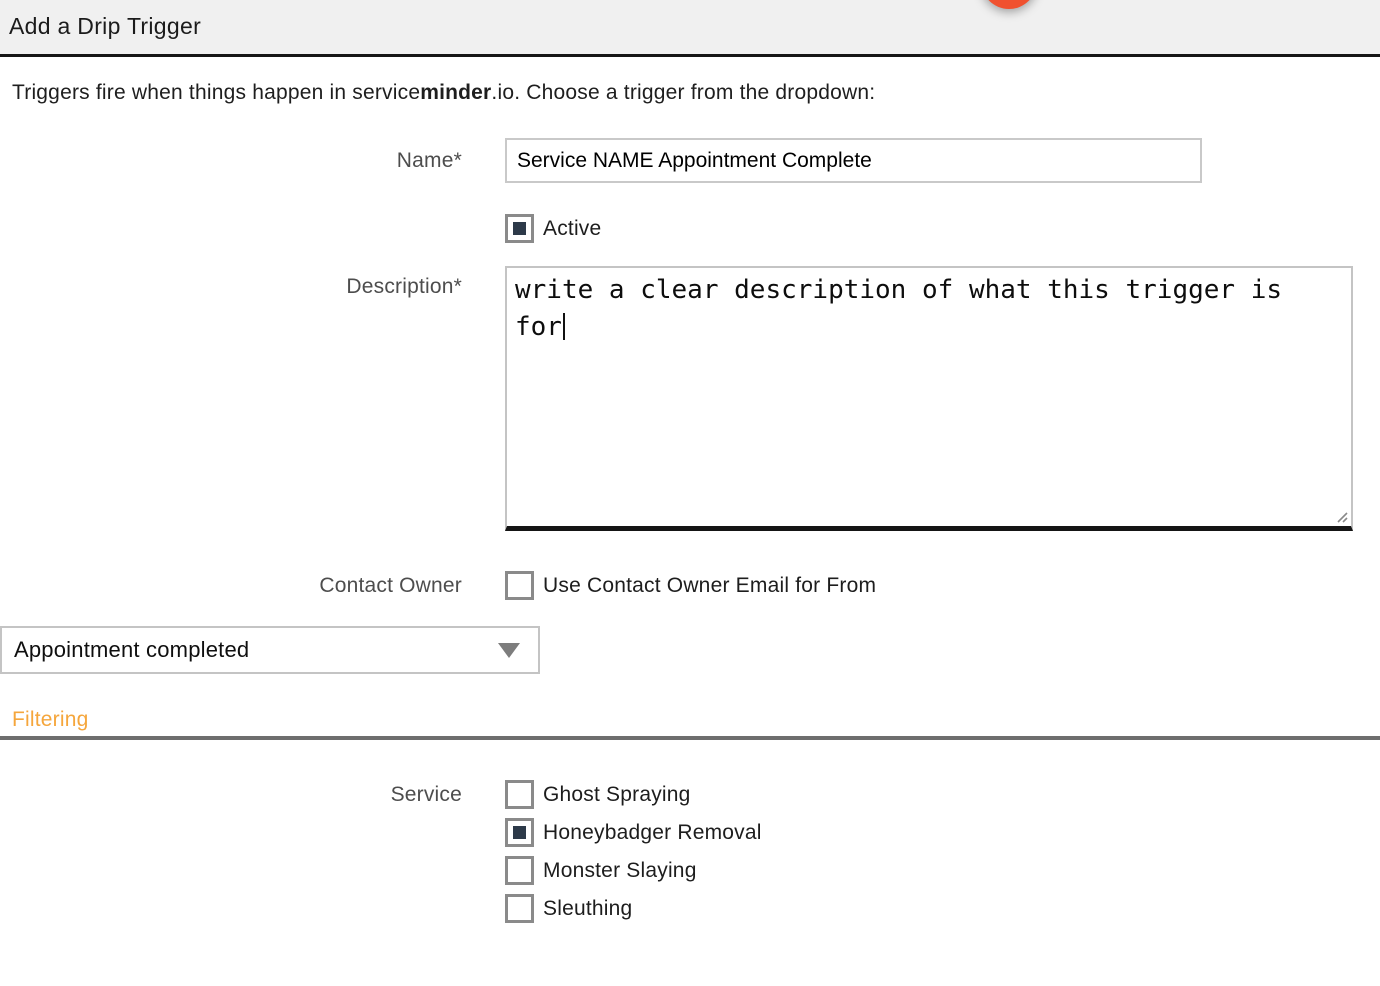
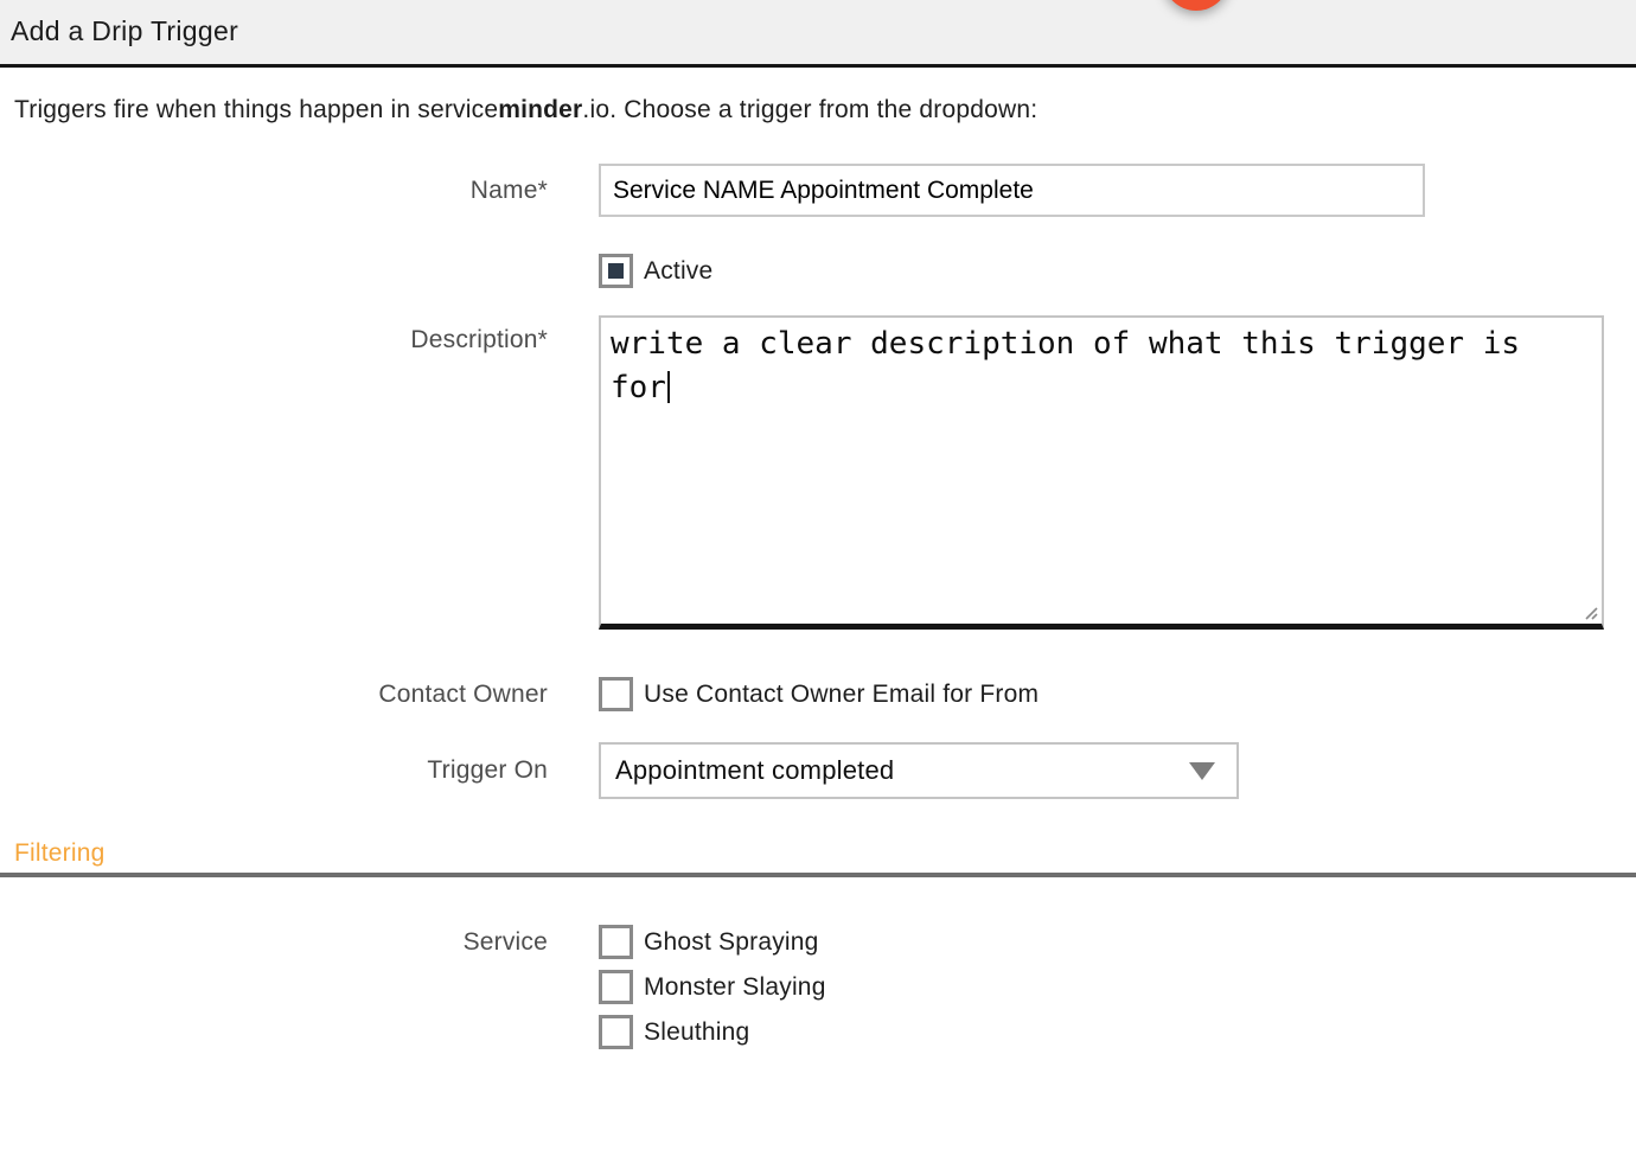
  Add a Drip Trigger
  Triggers fire when things happen in serviceminder.io. Choose a trigger from the dropdown:
  Name*
  Service NAME Appointment Complete
  Active
  Description*
  write a clear description of what this trigger is
  for
  Contact Owner
  Use Contact Owner Email for From
+ Trigger On
  Appointment completed
  Filtering
  Service
  Ghost Spraying
- Honeybadger Removal
  Monster Slaying
  Sleuthing
